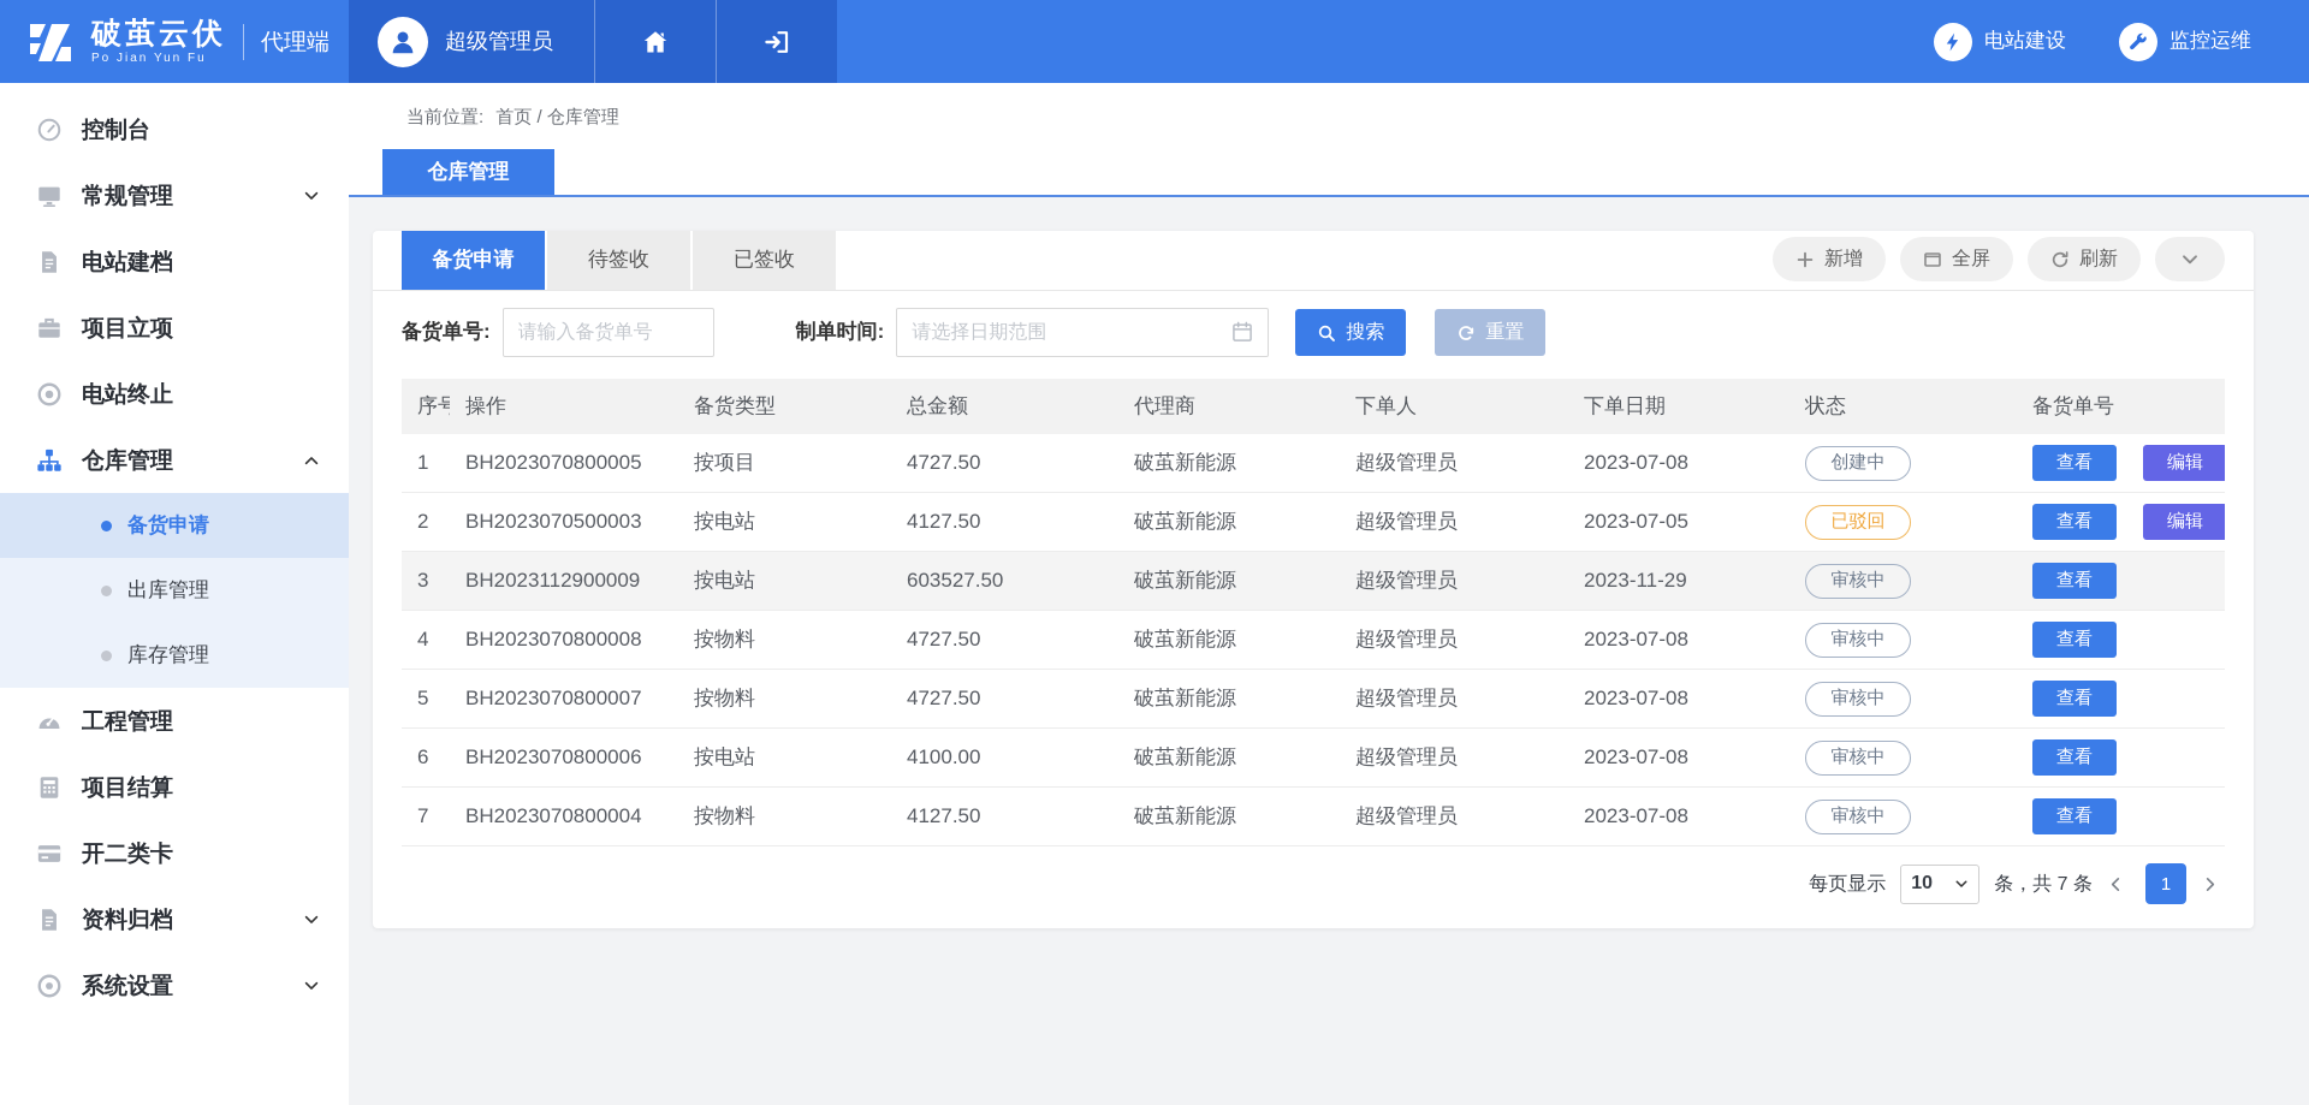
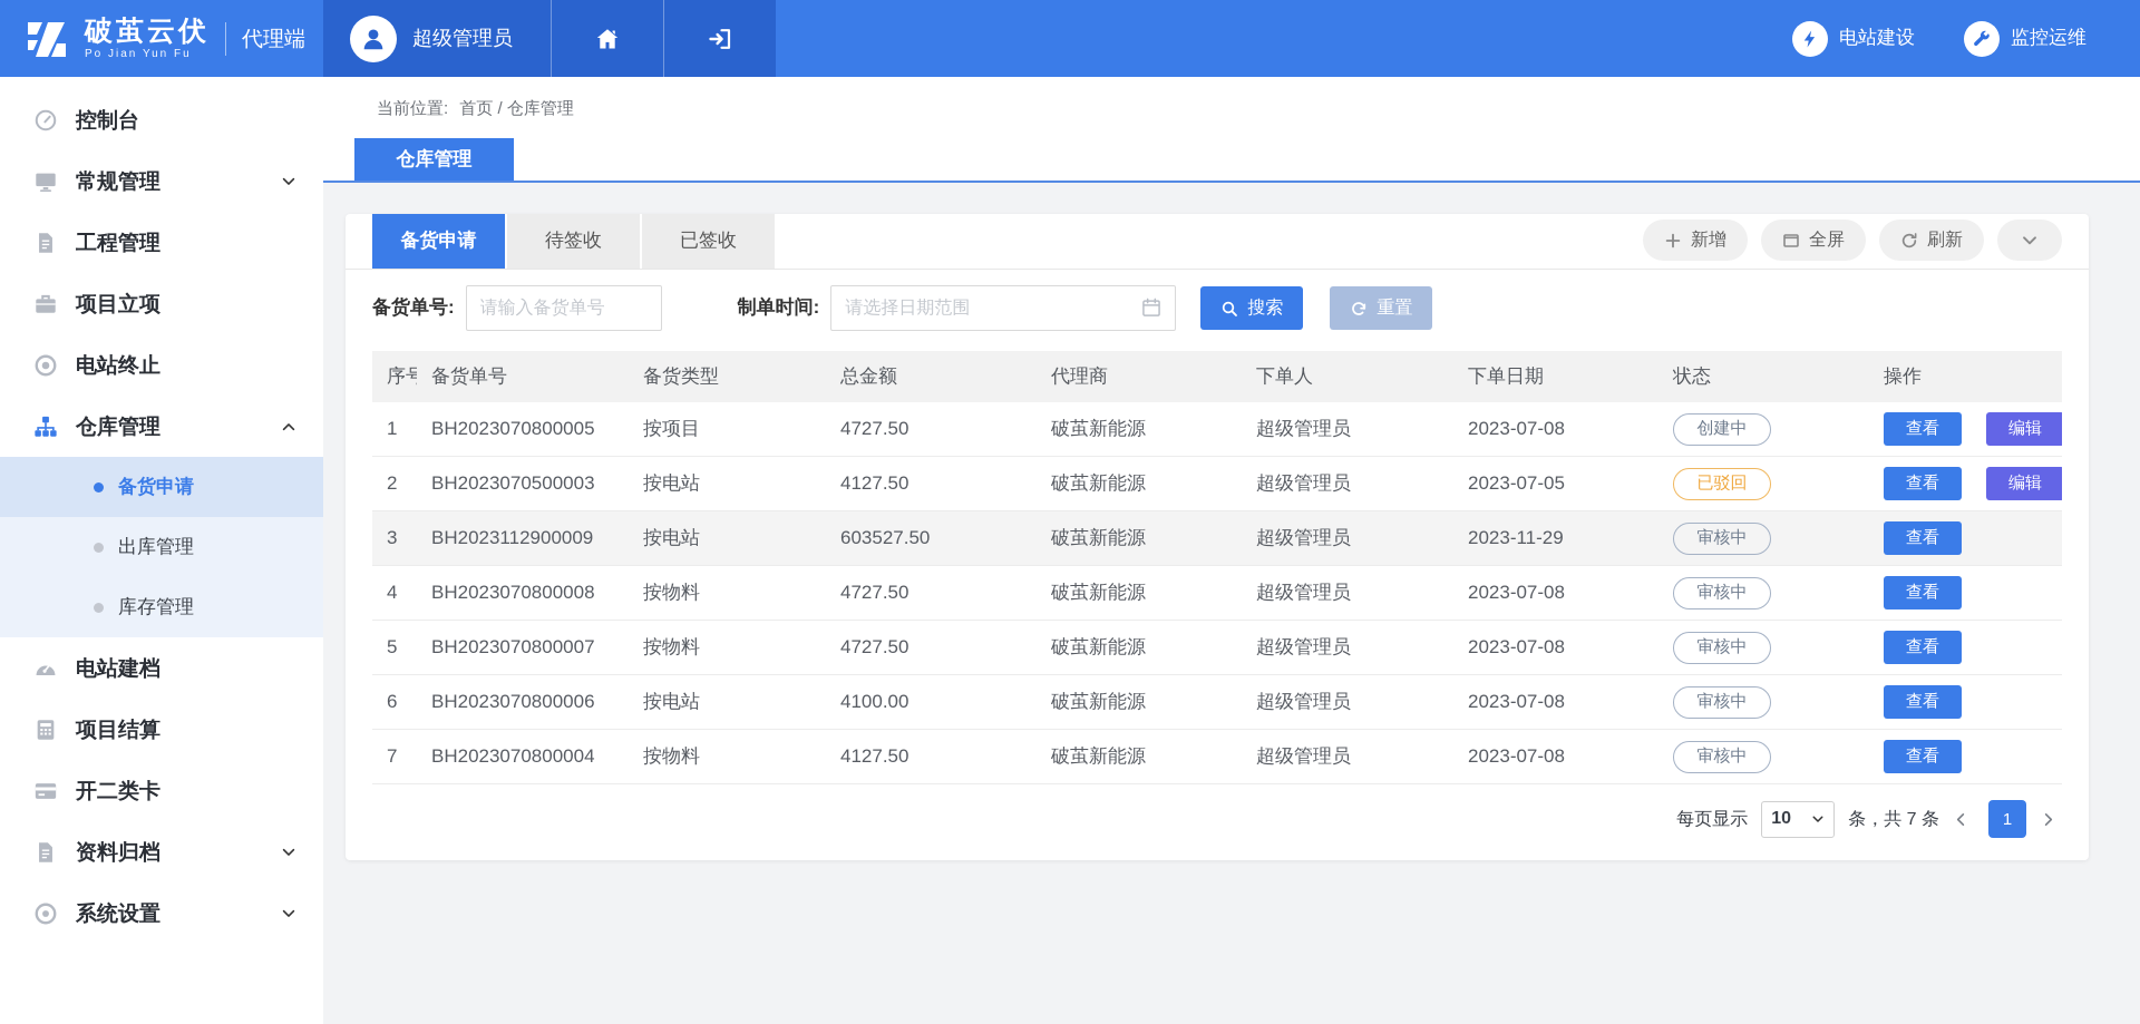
  破茧云伏
  Po Jian Yun Fu
  代理端
  超级管理员
  电站建设
  监控运维
  控制台
  常规管理
- 电站建档
+ 工程管理
  项目立项
  电站终止
  仓库管理
  备货申请
  出库管理
  库存管理
- 工程管理
+ 电站建档
  项目结算
  开二类卡
  资料归档
  系统设置
  当前位置: 首页 / 仓库管理
  仓库管理
  备货申请
  待签收
  已签收
  新增
  全屏
  刷新
  备货单号:
  请输入备货单号
  制单时间:
  请选择日期范围
  搜索
  重置
  序号
- 操作
+ 备货单号
  备货类型
  总金额
  代理商
  下单人
  下单日期
  状态
- 备货单号
+ 操作
  1
  BH2023070800005
  按项目
  4727.50
  破茧新能源
  超级管理员
  2023-07-08
  创建中
  查看 编辑
  2
  BH2023070500003
  按电站
  4127.50
  破茧新能源
  超级管理员
  2023-07-05
  已驳回
  查看 编辑
  3
  BH2023112900009
  按电站
  603527.50
  破茧新能源
  超级管理员
  2023-11-29
  审核中
  查看
  4
  BH2023070800008
  按物料
  4727.50
  破茧新能源
  超级管理员
  2023-07-08
  审核中
  查看
  5
  BH2023070800007
  按物料
  4727.50
  破茧新能源
  超级管理员
  2023-07-08
  审核中
  查看
  6
  BH2023070800006
  按电站
  4100.00
  破茧新能源
  超级管理员
  2023-07-08
  审核中
  查看
  7
  BH2023070800004
  按物料
  4127.50
  破茧新能源
  超级管理员
  2023-07-08
  审核中
  查看
  每页显示
  10
  条，共 7 条
  1
